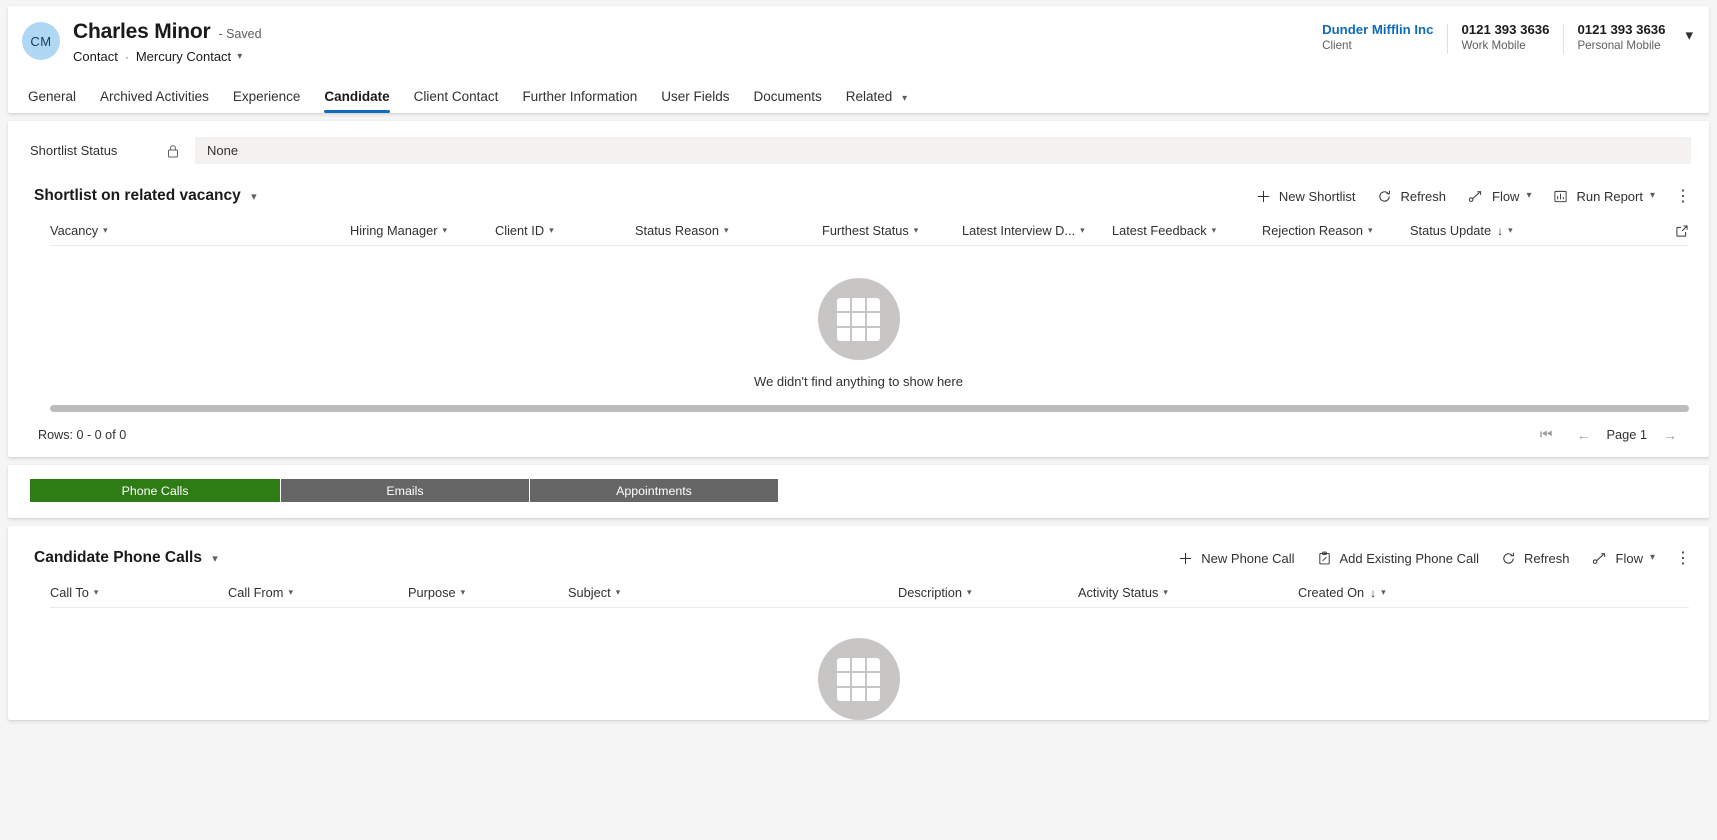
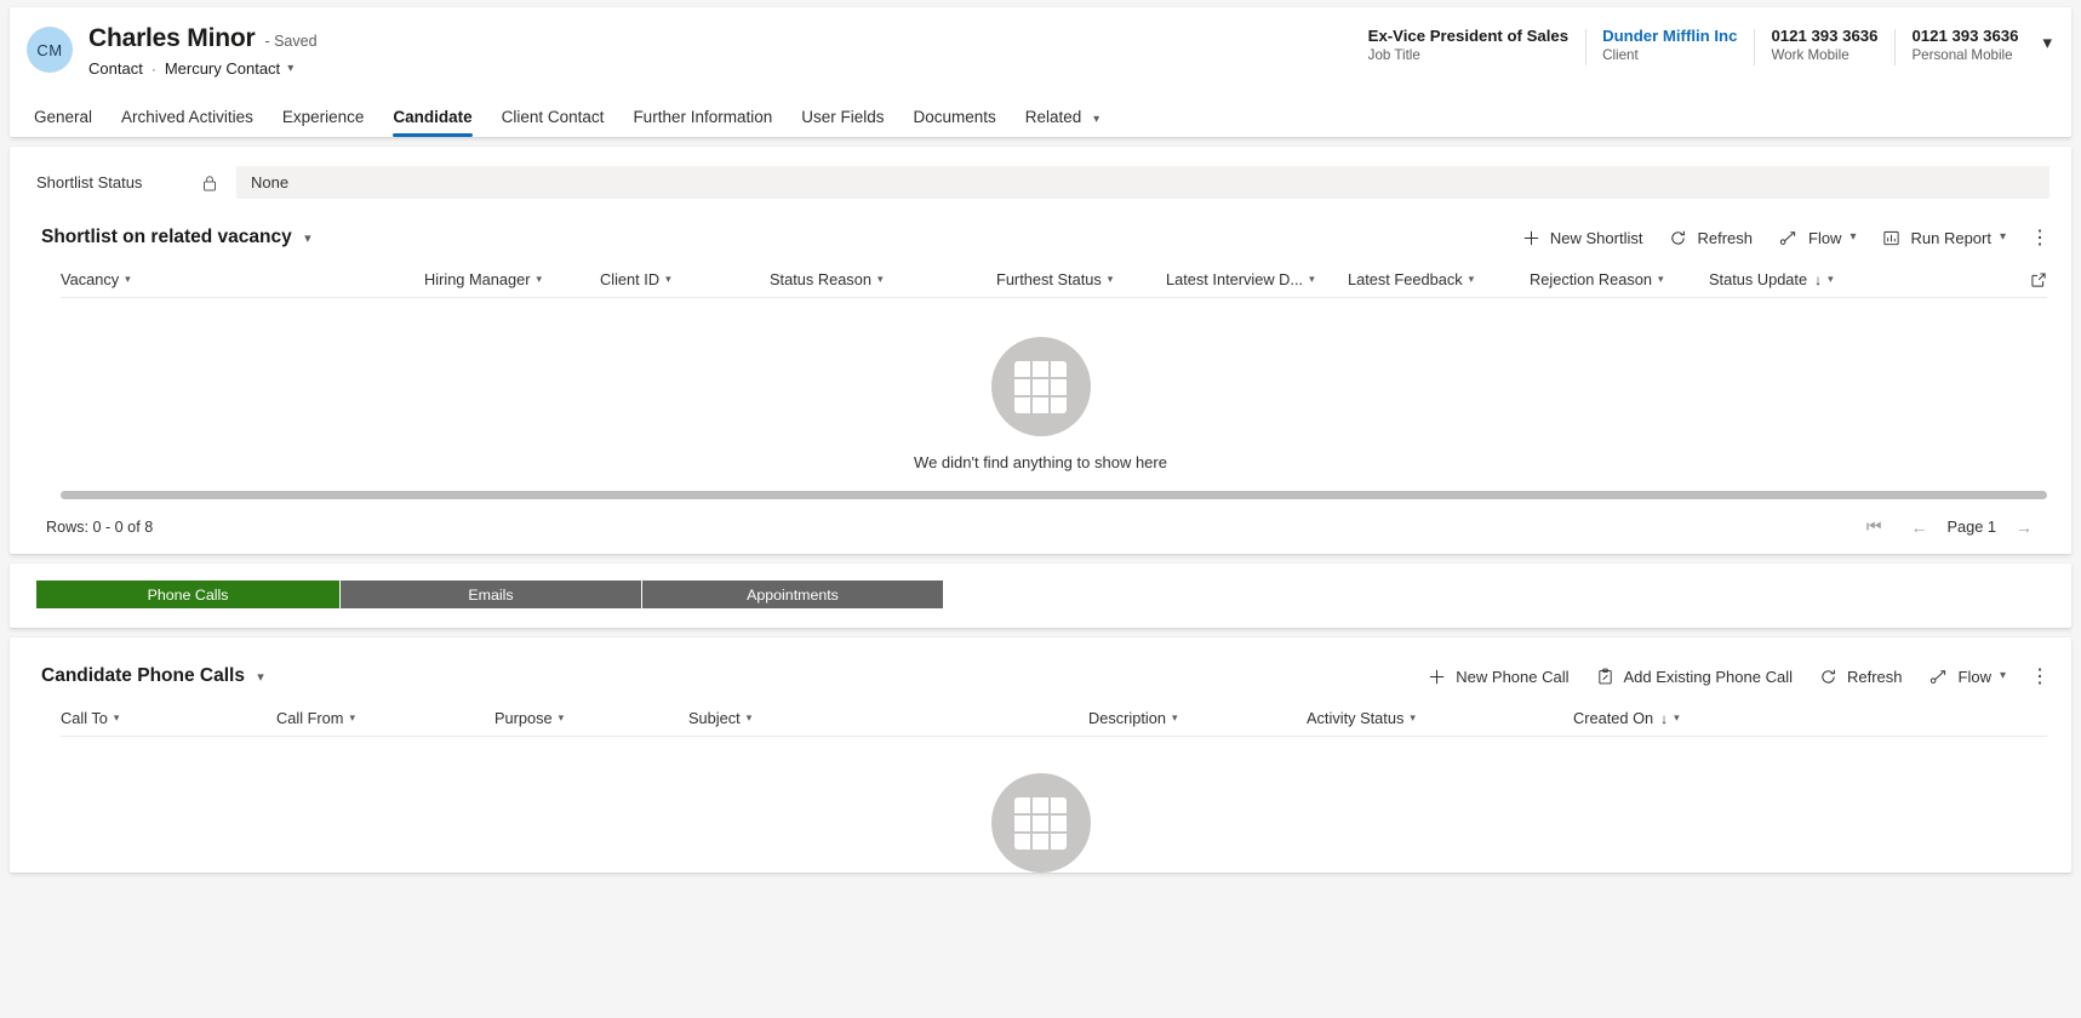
  CM
  Charles Minor
  - Saved
  Contact
  ·
  Mercury Contact
  ▾
+ Ex-Vice President of Sales
+ Job Title
  Dunder Mifflin Inc
  Client
  0121 393 3636
  Work Mobile
  0121 393 3636
  Personal Mobile
  ▾
  General
  Archived Activities
  Experience
  Candidate
  Client Contact
  Further Information
  User Fields
  Documents
  Related ▾
  Shortlist Status
  None
  Shortlist on related vacancy ▾
  New Shortlist
  Refresh
  Flow
  ▾
  Run Report
  ▾
  ⋮
  Vacancy
  ▾
  Hiring Manager
  ▾
  Client ID
  ▾
  Status Reason
  ▾
  Furthest Status
  ▾
  Latest Interview D...
  ▾
  Latest Feedback
  ▾
  Rejection Reason
  ▾
  Status Update
  ↓
  ▾
  We didn't find anything to show here
- Rows: 0 - 0 of 0
+ Rows: 0 - 0 of 8
  ⏮
  ←
  Page 1
  →
  Phone Calls
  Emails
  Appointments
  Candidate Phone Calls ▾
  New Phone Call
  Add Existing Phone Call
  Refresh
  Flow
  ▾
  ⋮
  Call To
  ▾
  Call From
  ▾
  Purpose
  ▾
  Subject
  ▾
  Description
  ▾
  Activity Status
  ▾
  Created On
  ↓
  ▾
